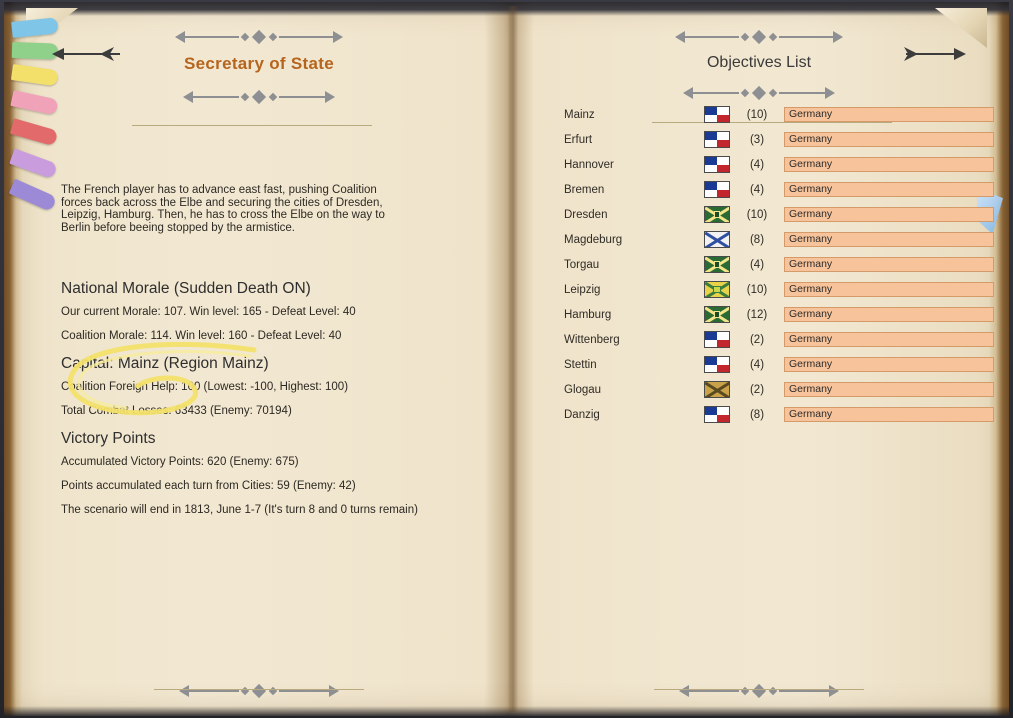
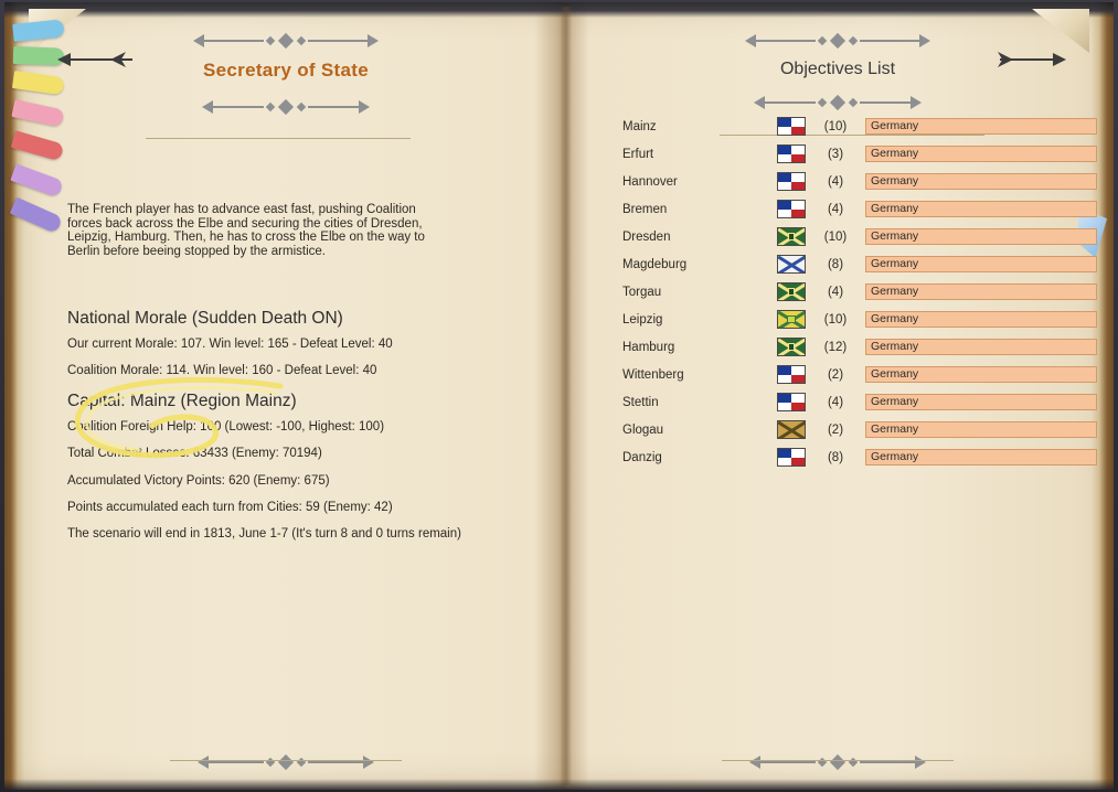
  Secretary of State
  The French player has to advance east fast, pushing Coalition forces back across the Elbe and securing the cities of Dresden, Leipzig, Hamburg. Then, he has to cross the Elbe on the way to Berlin before beeing stopped by the armistice.
  National Morale (Sudden Death ON)
  Our current Morale: 107. Win level: 165 - Defeat Level: 40
  Coalition Morale: 114. Win level: 160 - Defeat Level: 40
  Capital: Mainz (Region Mainz)
  Calition Forein Help: 10 (Lowest: -100, Highest: 100)
- Victory Points
  Accumulated Victory Points: 620 (Enemy: 675)
  Points accumulated each turn from Cities: 59 (Enemy: 42)
  The scenario will end in 1813, June 1-7 (It's turn 8 and 0 turns remain)
  Objectives List
  Mainz
  (10)
  Germany
  Erfurt
  (3)
  Germany
  Hannover
  (4)
  Germany
  Bremen
  (4)
  Germany
  Dresden
  (10)
  Germany
  Magdeburg
  (8)
  Germany
  Torgau
  (4)
  Germany
  Leipzig
  (10)
  Germany
  Hamburg
  (12)
  Germany
  Wittenberg
  (2)
  Germany
  Stettin
  (4)
  Germany
  Glogau
  (2)
  Germany
  Danzig
  (8)
  Germany
